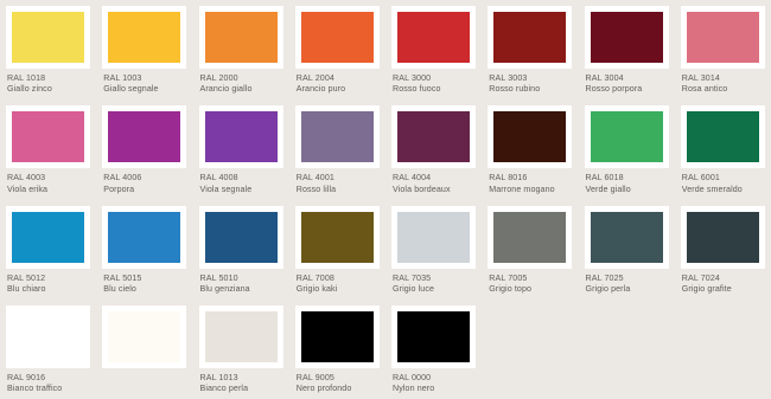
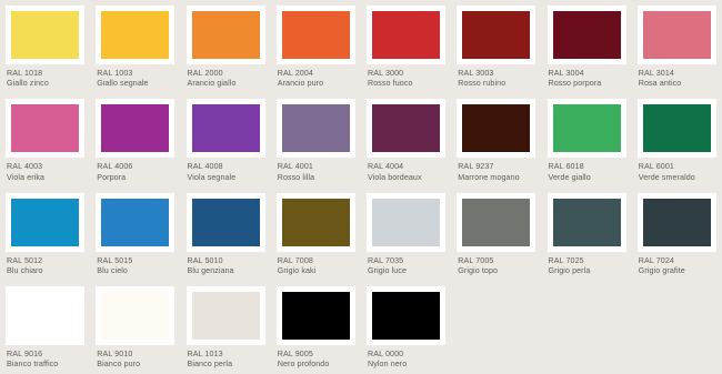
  RAL 1018
  Giallo zinco
  RAL 1003
  Giallo segnale
  RAL 2000
  Arancio giallo
  RAL 2004
  Arancio puro
  RAL 3000
  Rosso fuoco
  RAL 3003
  Rosso rubino
  RAL 3004
  Rosso porpora
  RAL 3014
  Rosa antico
  RAL 4003
  Viola erika
  RAL 4006
  Porpora
  RAL 4008
  Viola segnale
  RAL 4001
  Rosso lilla
  RAL 4004
  Viola bordeaux
- RAL 8016
+ RAL 9237
  Marrone mogano
  RAL 6018
  Verde giallo
  RAL 6001
  Verde smeraldo
  RAL 5012
  Blu chiaro
  RAL 5015
  Blu cielo
  RAL 5010
  Blu genziana
  RAL 7008
  Grigio kaki
  RAL 7035
  Grigio luce
  RAL 7005
  Grigio topo
  RAL 7025
  Grigio perla
  RAL 7024
  Grigio grafite
  RAL 9016
  Bianco traffico
+ RAL 9010
+ Bianco puro
  RAL 1013
  Bianco perla
  RAL 9005
  Nero profondo
  RAL 0000
  Nylon nero
